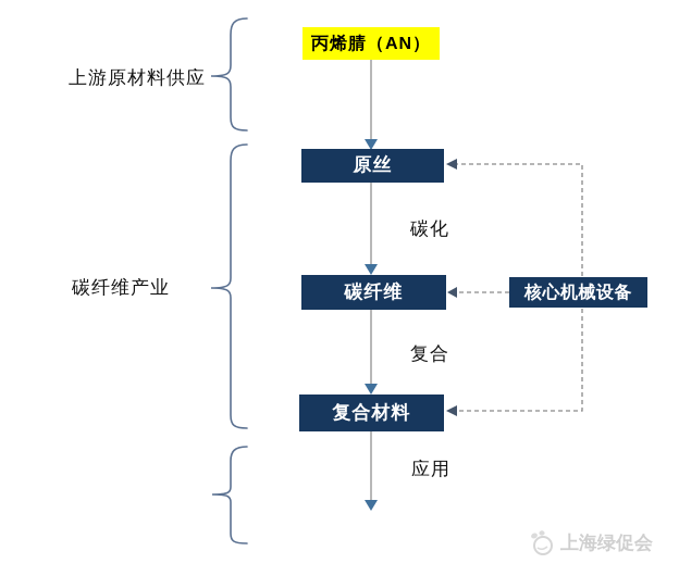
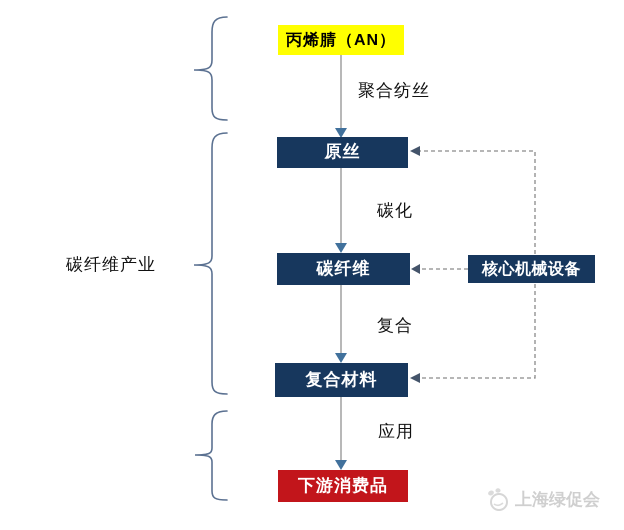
  丙烯腈（AN）
  原丝
  碳纤维
  核心机械设备
  复合材料
+ 下游消费品
+ 聚合纺丝
  碳化
  复合
  应用
- 上游原材料供应
  碳纤维产业
  上海绿促会
